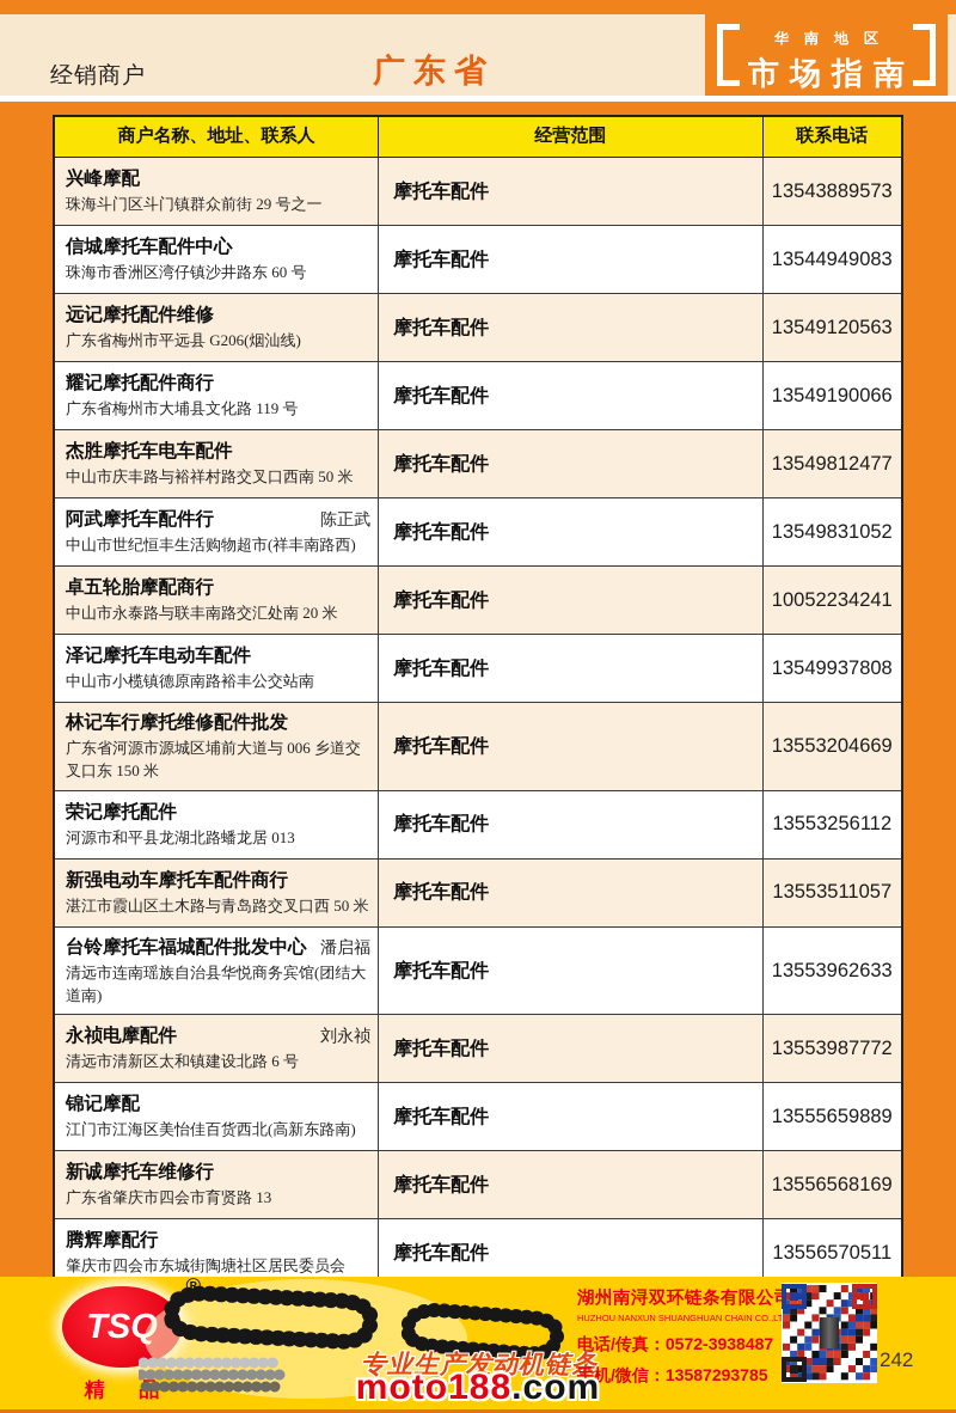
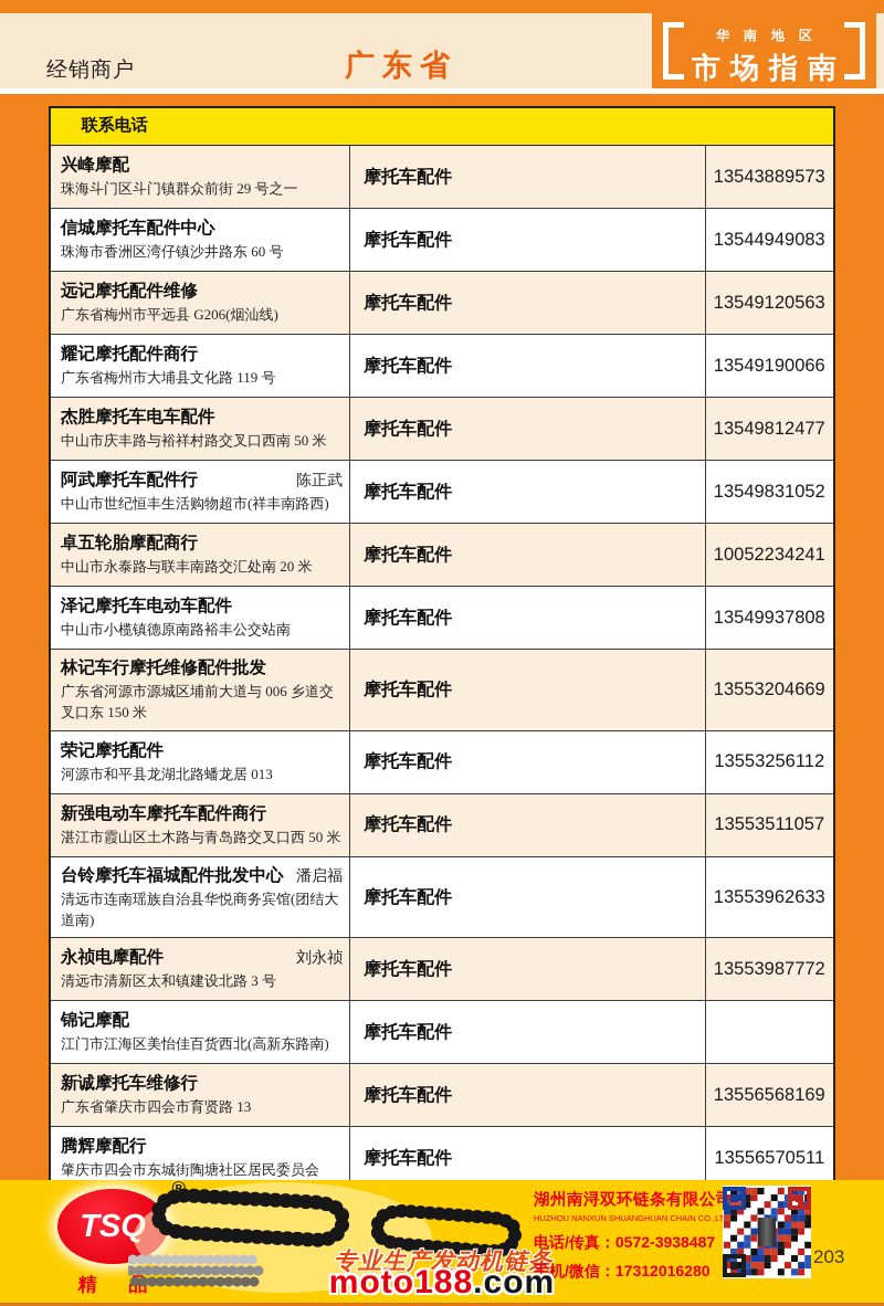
  经销商户
  广东省
  华南地区
  市场指南
- 商户名称、地址、联系人
- 经营范围
  联系电话
  兴峰摩配
  珠海斗门区斗门镇群众前街 29 号之一
  摩托车配件
  13543889573
  信城摩托车配件中心
  珠海市香洲区湾仔镇沙井路东 60 号
  摩托车配件
  13544949083
  远记摩托配件维修
  广东省梅州市平远县 G206(烟汕线)
  摩托车配件
  13549120563
  耀记摩托配件商行
  广东省梅州市大埔县文化路 119 号
  摩托车配件
  13549190066
  杰胜摩托车电车配件
  中山市庆丰路与裕祥村路交叉口西南 50 米
  摩托车配件
  13549812477
  阿武摩托车配件行
  陈正武
  中山市世纪恒丰生活购物超市(祥丰南路西)
  摩托车配件
  13549831052
  卓五轮胎摩配商行
  中山市永泰路与联丰南路交汇处南 20 米
  摩托车配件
  10052234241
  泽记摩托车电动车配件
  中山市小榄镇德原南路裕丰公交站南
  摩托车配件
  13549937808
  林记车行摩托维修配件批发
  广东省河源市源城区埔前大道与 006 乡道交叉口东 150 米
  摩托车配件
  13553204669
  荣记摩托配件
  河源市和平县龙湖北路蟠龙居 013
  摩托车配件
  13553256112
  新强电动车摩托车配件商行
  湛江市霞山区土木路与青岛路交叉口西 50 米
  摩托车配件
  13553511057
  台铃摩托车福城配件批发中心
  潘启福
  清远市连南瑶族自治县华悦商务宾馆(团结大道南)
  摩托车配件
  13553962633
  永祯电摩配件
  刘永祯
- 清远市清新区太和镇建设北路 6 号
+ 清远市清新区太和镇建设北路 3 号
  摩托车配件
  13553987772
  锦记摩配
  江门市江海区美怡佳百货西北(高新东路南)
  摩托车配件
- 13555659889
  新诚摩托车维修行
  广东省肇庆市四会市育贤路 13
  摩托车配件
  13556568169
  腾辉摩配行
  肇庆市四会市东城街陶塘社区居民委员会
  摩托车配件
  13556570511
  TSQ
  ®
  专业生产发动机链条
  湖州南浔双环链条有限公
  HUZHOU NANXUN SHUANGHUAN CHAIN CO.,L
  电话/传真：0572-3938487
- 手机/微信：13587293785
+ 手机/微信：17312016280
- 242
+ 203
  moto188.com
